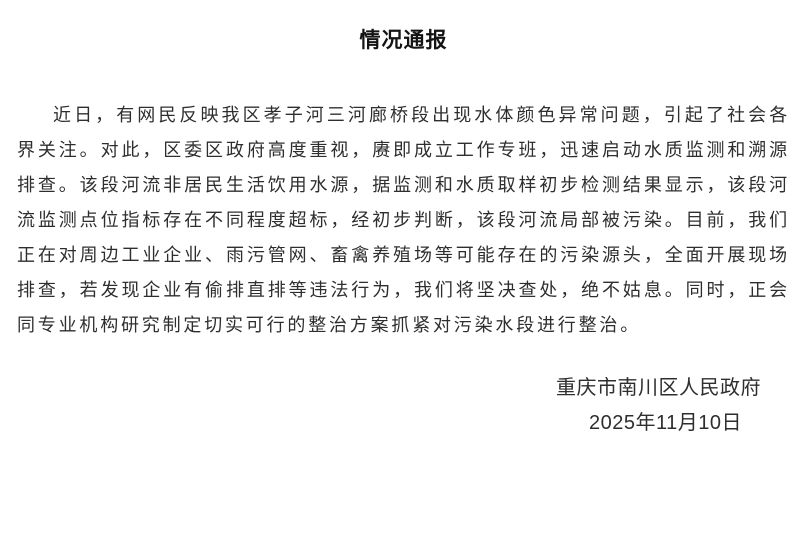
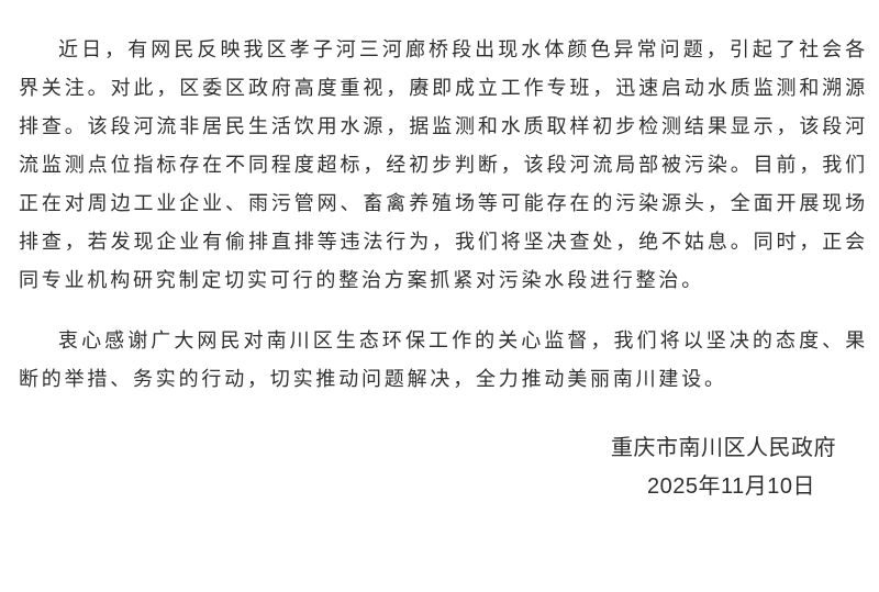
- 情况通报
  近日，有网民反映我区孝子河三河廊桥段出现水体颜色异常问题，引起了社会各界关注。对此，区委区政府高度重视，赓即成立工作专班，迅速启动水质监测和溯源排查。该段河流非居民生活饮用水源，据监测和水质取样初步检测结果显示，该段河流监测点位指标存在不同程度超标，经初步判断，该段河流局部被污染。目前，我们正在对周边工业企业、雨污管网、畜禽养殖场等可能存在的污染源头，全面开展现场排查，若发现企业有偷排直排等违法行为，我们将坚决查处，绝不姑息。同时，正会同专业机构研究制定切实可行的整治方案抓紧对污染水段进行整治。
+ 衷心感谢广大网民对南川区生态环保工作的关心监督，我们将以坚决的态度、果断的举措、务实的行动，切实推动问题解决，全力推动美丽南川建设。
  重庆市南川区人民政府
  2025年11月10日
